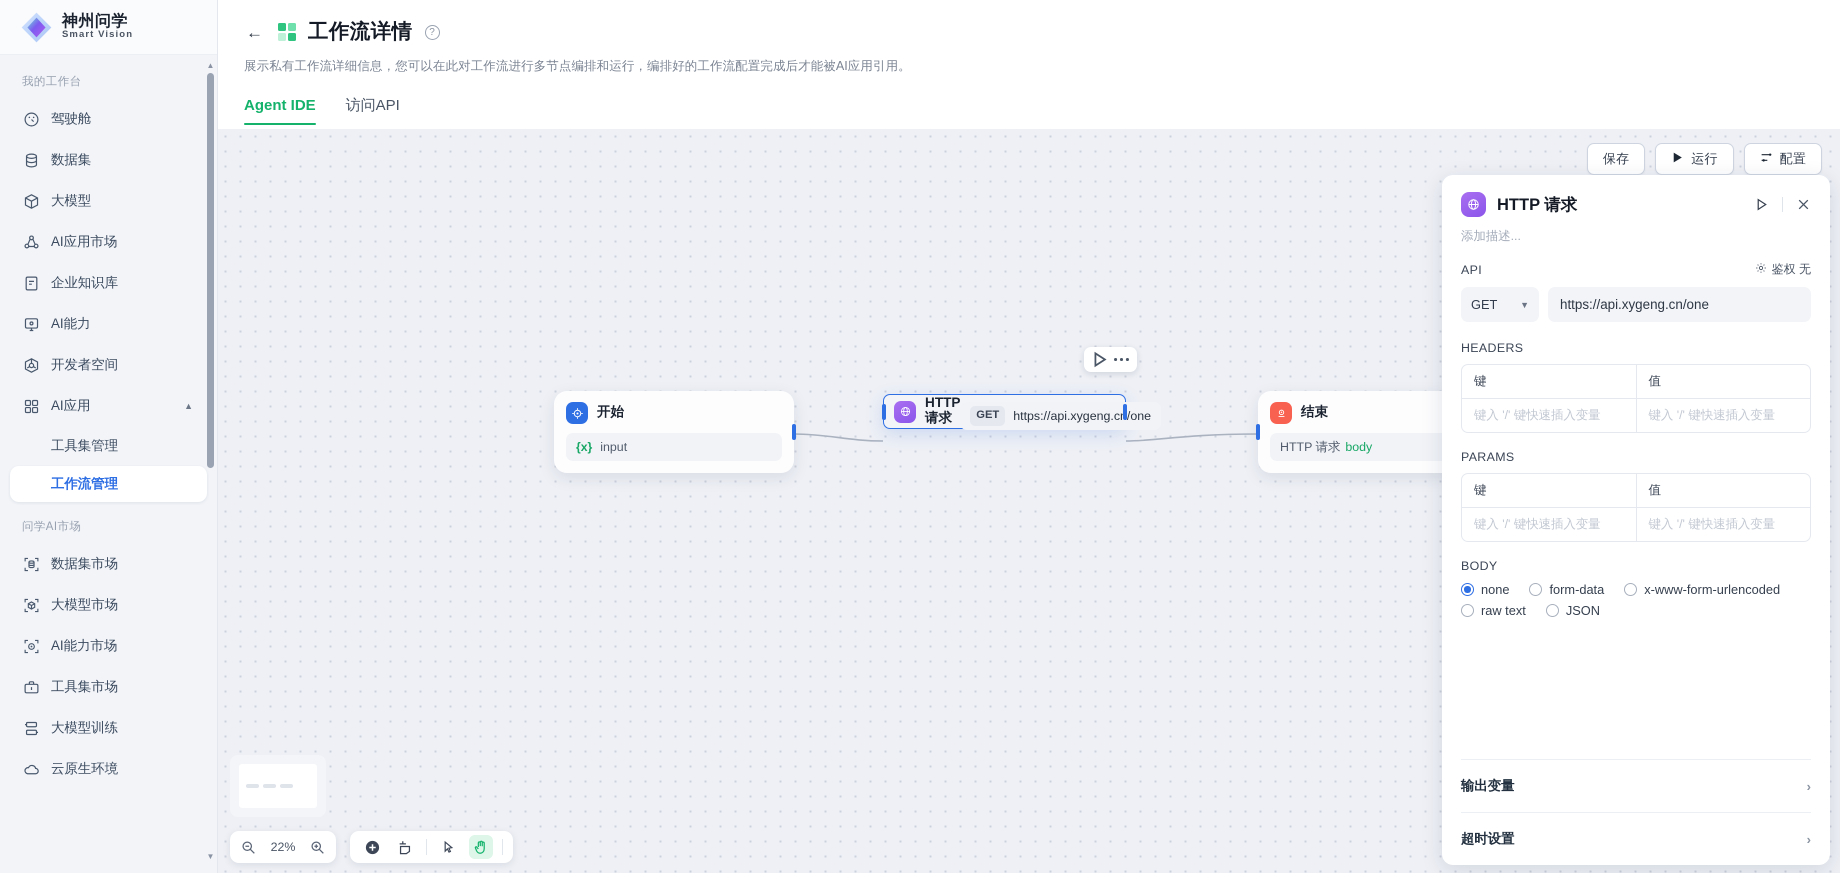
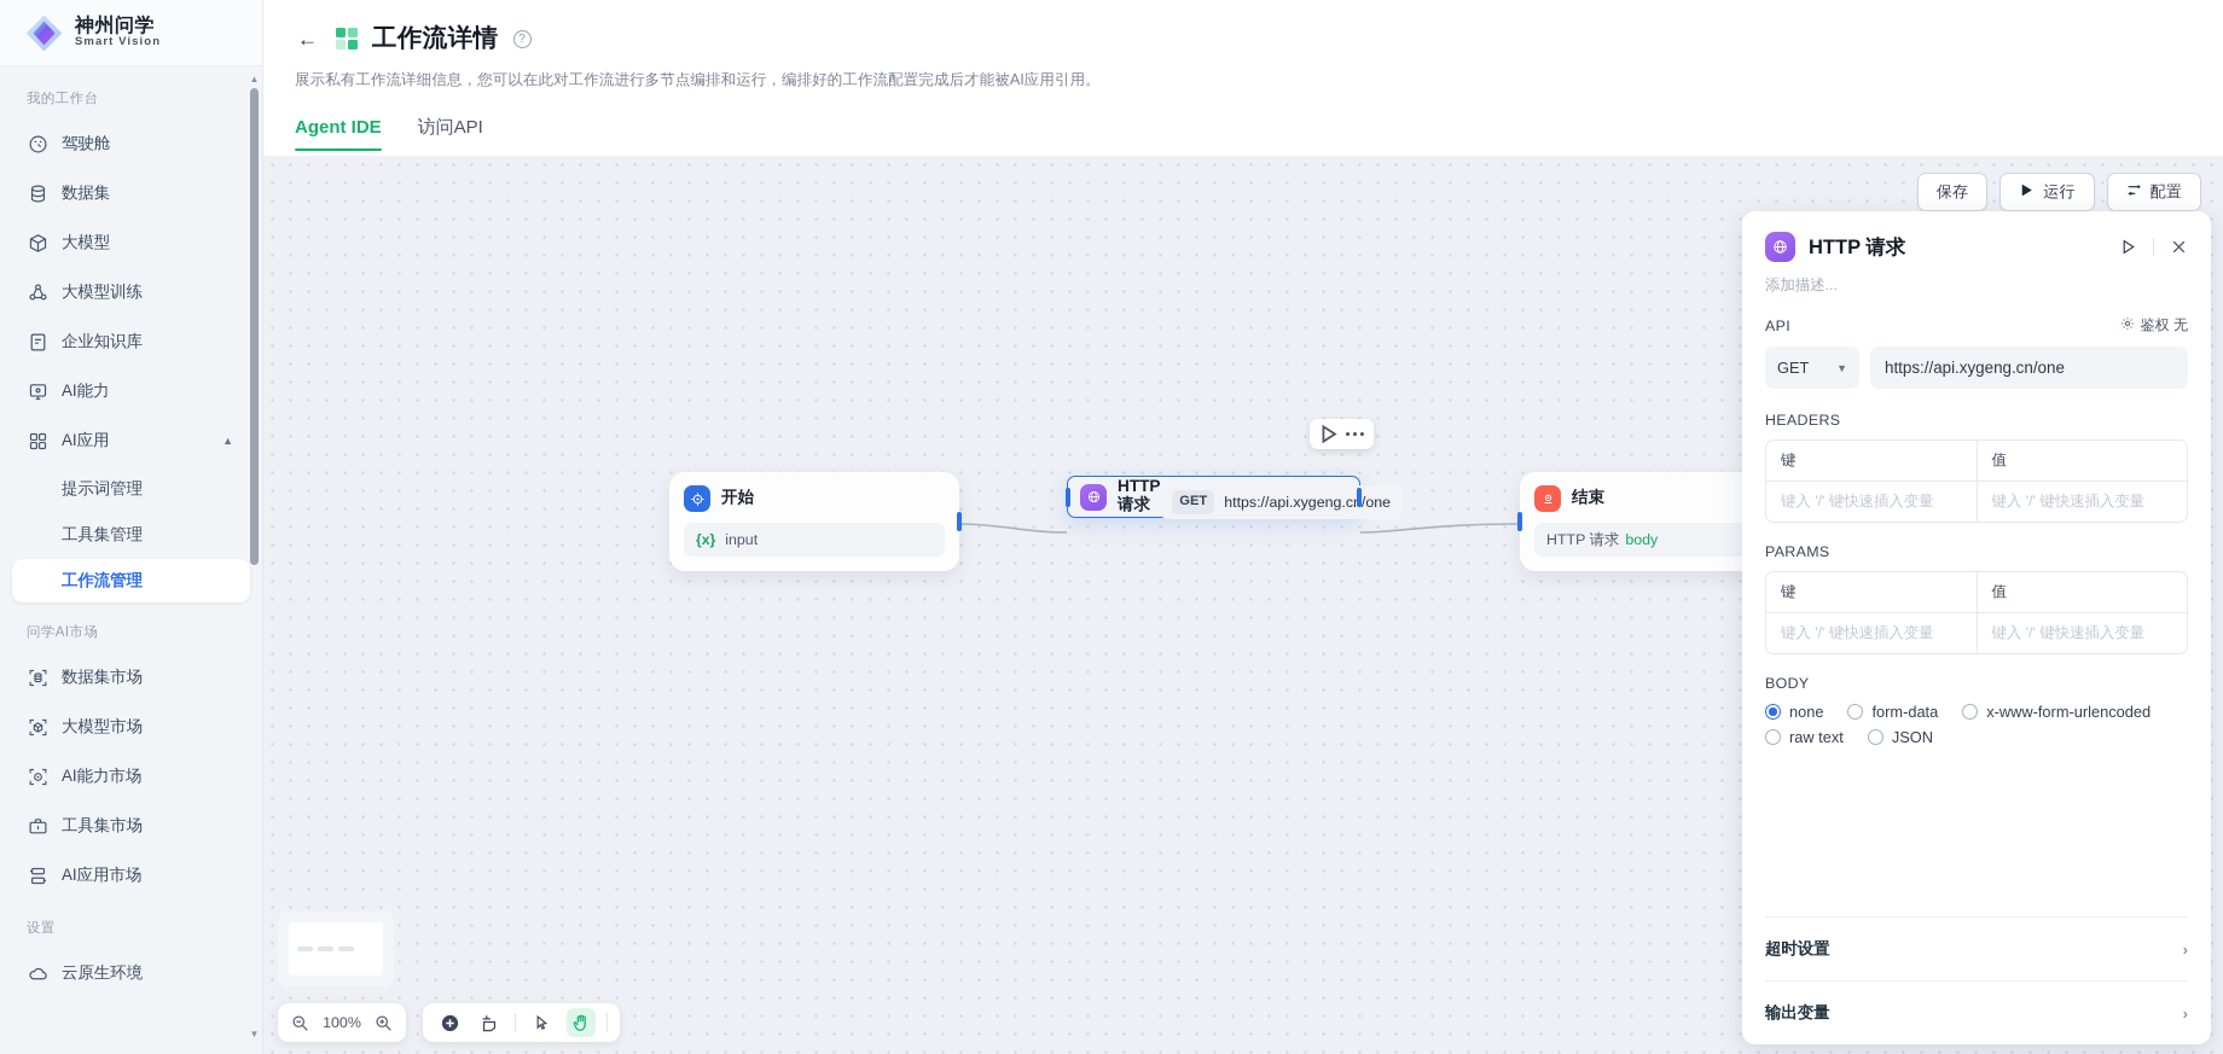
  神州问学
  Smart Vision
  我的工作台
  驾驶舱
  数据集
  大模型
- AI应用市场
+ 大模型训练
  企业知识库
  AI能力
- 开发者空间
  AI应用
  ▲
+ 提示词管理
  工具集管理
  工作流管理
  问学AI市场
  数据集市场
  大模型市场
  AI能力市场
  工具集市场
- 大模型训练
+ AI应用市场
+ 设置
  云原生环境
  ▲
  ▼
  ←
  工作流详情
  ?
  展示私有工作流详细信息，您可以在此对工作流进行多节点编排和运行，编排好的工作流配置完成后才能被AI应用引用。
  Agent IDE
  访问API
  保存
  运行
  配置
  开始
  {x}
  input
  HTTP 请求
  GET
  https://api.xygeng.c/one
  结束
  HTTP 请求
  body
- 22%
+ 100%
  HTTP 请求
  添加描述...
  API
  鉴权 无
  GET
  ▼
  https://api.xygeng.cn/one
  HEADERS
  键
  值
  键入 '/' 键快速插入变量
  键入 '/' 键快速插入变量
  PARAMS
  键
  值
  键入 '/' 键快速插入变量
  键入 '/' 键快速插入变量
  BODY
  none
  form-data
  x-www-form-urlencoded
  raw text
  JSON
- 输出变量
+ 超时设置
  ›
- 超时设置
+ 输出变量
  ›
